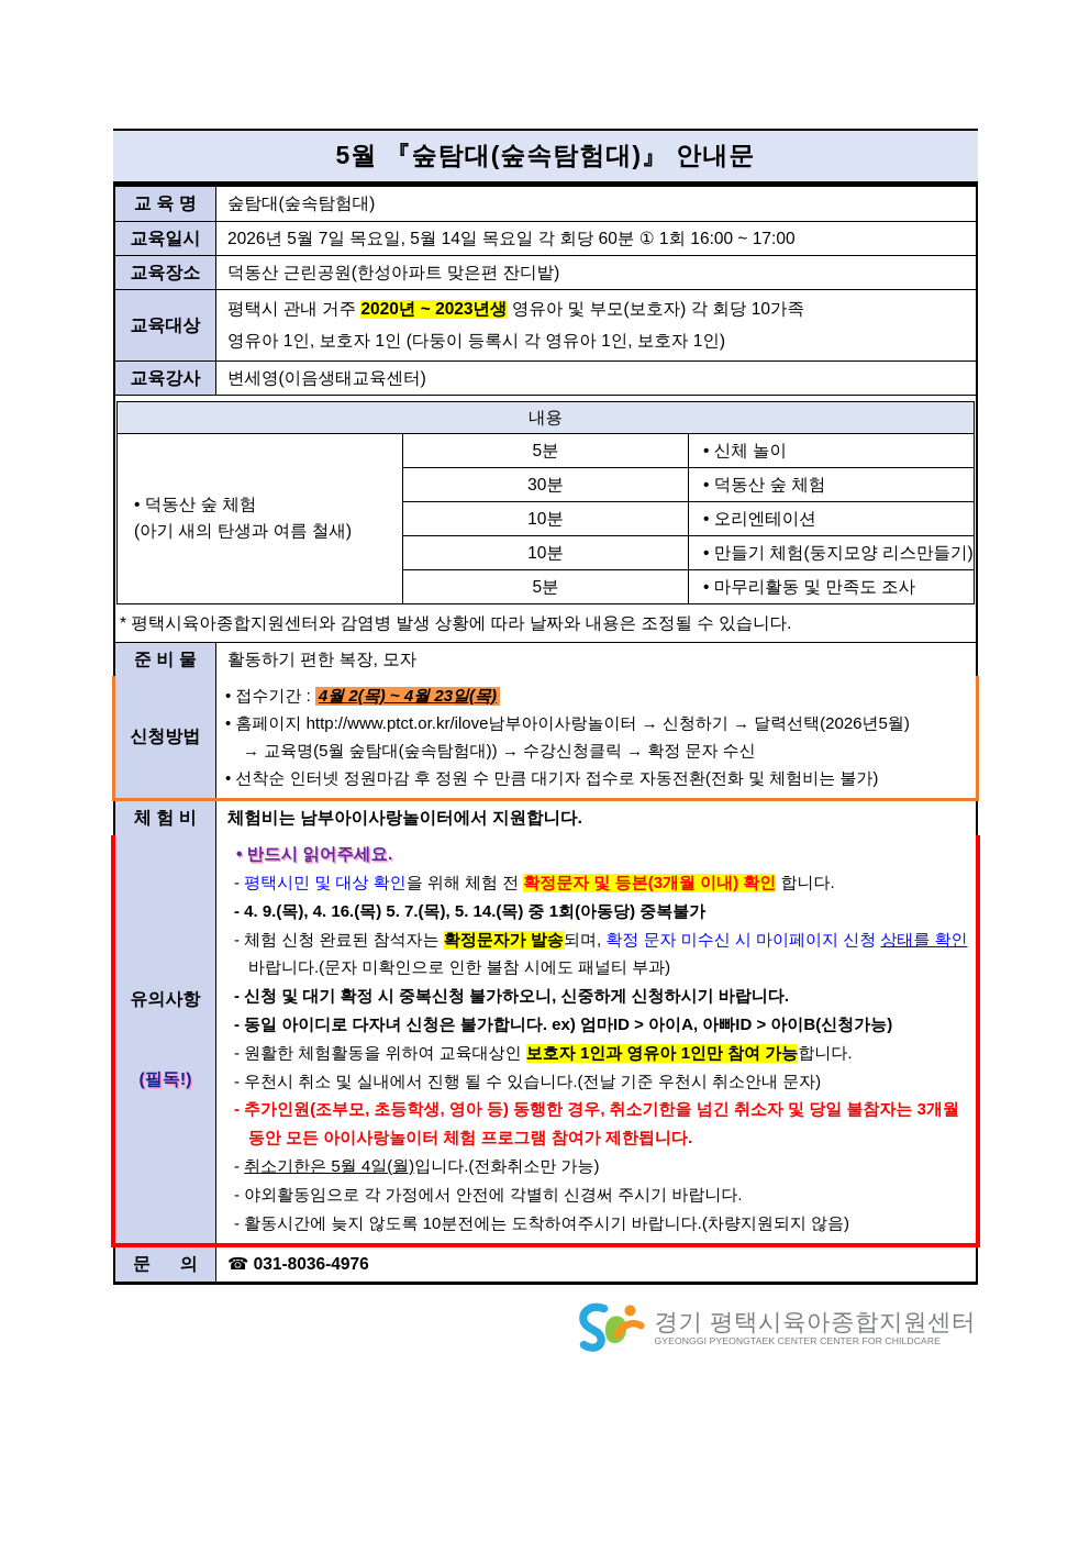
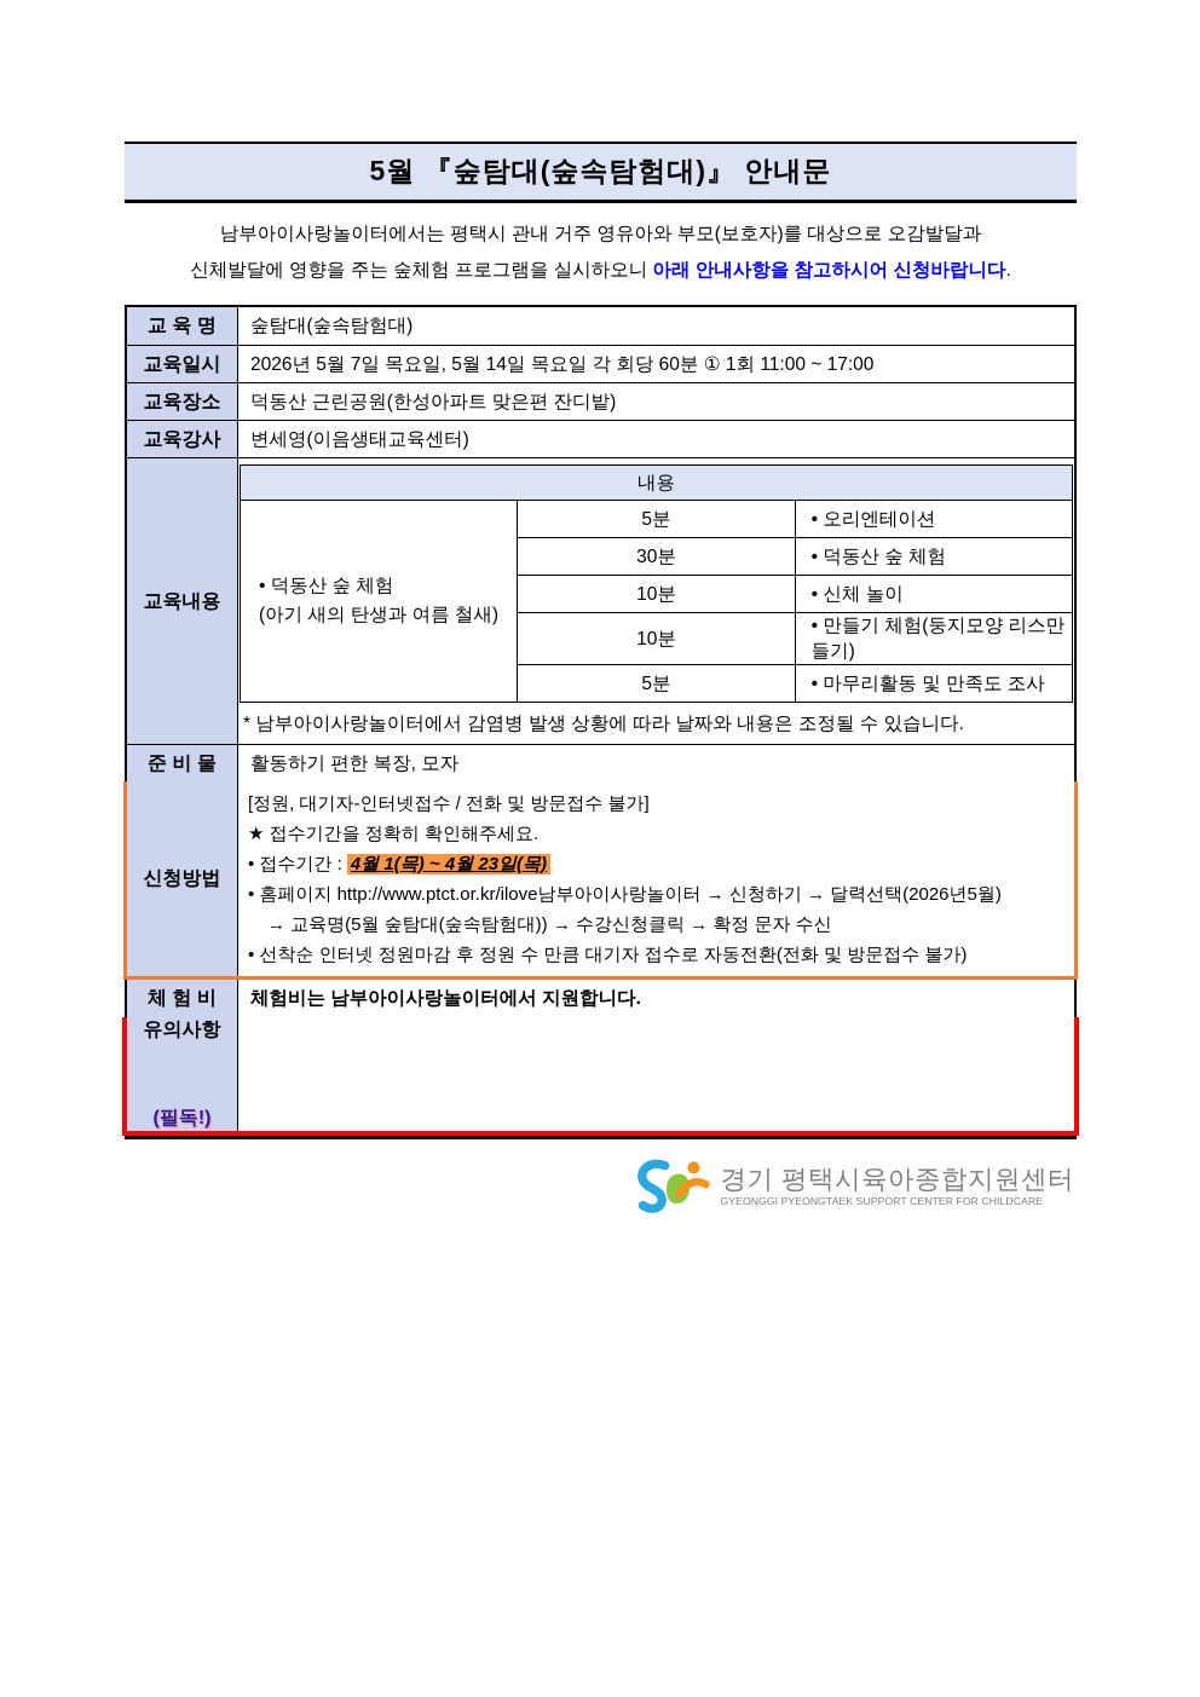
  5월 『숲탐대(숲속탐험대)』 안내문
+ 남부아이사랑놀이터에서는 평택시 관내 거주 영유아와 부모(보호자)를 대상으로 오감발달과
+ 신체발달에 영향을 주는 숲체험 프로그램을 실시하오니 아래 안내사항을 참고하시어 신청바랍니다.
  교 육 명
  숲탐대(숲속탐험대)
  교육일시
- 2026년 5월 7일 목요일, 5월 14일 목요일 각 회당 60분 ① 1회 16:00 ~ 17:00
+ 2026년 5월 7일 목요일, 5월 14일 목요일 각 회당 60분 ① 1회 11:00 ~ 17:00
  교육장소
  덕동산 근린공원(한성아파트 맞은편 잔디밭)
- 교육대상
- 평택시 관내 거주 2020년 ~ 2023년생 영유아 및 부모(보호자) 각 회당 10가족
- 영유아 1인, 보호자 1인 (다둥이 등록시 각 영유아 1인, 보호자 1인)
  교육강사
  변세영(이음생태교육센터)
+ 교육내용
  내용
- • 덕동산 숲 체험 (아기 새의 탄생과 여름 철새)	5분	• 신체 놀이
+ • 덕동산 숲 체험 (아기 새의 탄생과 여름 철새)	5분	• 오리엔테이션
  30분	• 덕동산 숲 체험
- 10분	• 오리엔테이션
+ 10분	• 신체 놀이
  10분	• 만들기 체험(둥지모양 리스만들기)
  5분	• 마무리활동 및 만족도 조사
- * 평택시육아종합지원센터와 감염병 발생 상황에 따라 날짜와 내용은 조정될 수 있습니다.
+ * 남부아이사랑놀이터에서 감염병 발생 상황에 따라 날짜와 내용은 조정될 수 있습니다.
  준 비 물
  활동하기 편한 복장, 모자
  신청방법
+ [정원, 대기자-인터넷접수 / 전화 및 방문접수 불가]
+ ★ 접수기간을 정확히 확인해주세요.
- • 접수기간 : 4월 2(목) ~ 4월 23일(목)
+ • 접수기간 : 4월 1(목) ~ 4월 23일(목)
  • 홈페이지 http://www.ptct.or.kr/ilove남부아이사랑놀이터 → 신청하기 → 달력선택(2026년5월)
  → 교육명(5월 숲탐대(숲속탐험대)) → 수강신청클릭 → 확정 문자 수신
- • 선착순 인터넷 정원마감 후 정원 수 만큼 대기자 접수로 자동전환(전화 및 체험비는 불가)
+ • 선착순 인터넷 정원마감 후 정원 수 만큼 대기자 접수로 자동전환(전화 및 방문접수 불가)
  체 험 비
  체험비는 남부아이사랑놀이터에서 지원합니다.
  유의사항
  (필독!)
- • 반드시 읽어주세요.
- - 평택시민 및 대상 확인을 위해 체험 전 확정문자 및 등본(3개월 이내) 확인 합니다.
- - 4. 9.(목), 4. 16.(목) 5. 7.(목), 5. 14.(목) 중 1회(아동당) 중복불가
- - 체험 신청 완료된 참석자는 확정문자가 발송되며, 확정 문자 미수신 시 마이페이지 신청 상태를 확인바랍니다.(문자 미확인으로 인한 불참 시에도 패널티 부과)
- - 신청 및 대기 확정 시 중복신청 불가하오니, 신중하게 신청하시기 바랍니다.
- - 동일 아이디로 다자녀 신청은 불가합니다. ex) 엄마ID > 아이A, 아빠ID > 아이B(신청가능)
- - 원활한 체험활동을 위하여 교육대상인 보호자 1인과 영유아 1인만 참여 가능합니다.
- - 우천시 취소 및 실내에서 진행 될 수 있습니다.(전날 기준 우천시 취소안내 문자)
- - 추가인원(조부모, 초등학생, 영아 등) 동행한 경우, 취소기한을 넘긴 취소자 및 당일 불참자는 3개월 동안 모든 아이사랑놀이터 체험 프로그램 참여가 제한됩니다.
- - 취소기한은 5월 4일(월)입니다.(전화취소만 가능)
- - 야외활동임으로 각 가정에서 안전에 각별히 신경써 주시기 바랍니다.
- - 활동시간에 늦지 않도록 10분전에는 도착하여주시기 바랍니다.(차량지원되지 않음)
- 문 의
- ☎ 031-8036-4976
  경기 평택시육아종합지원센터
- GYEONGGI PYEONGTAEK CENTER CENTER FOR CHILDCARE
+ GYEONGGI PYEONGTAEK SUPPORT CENTER FOR CHILDCARE
